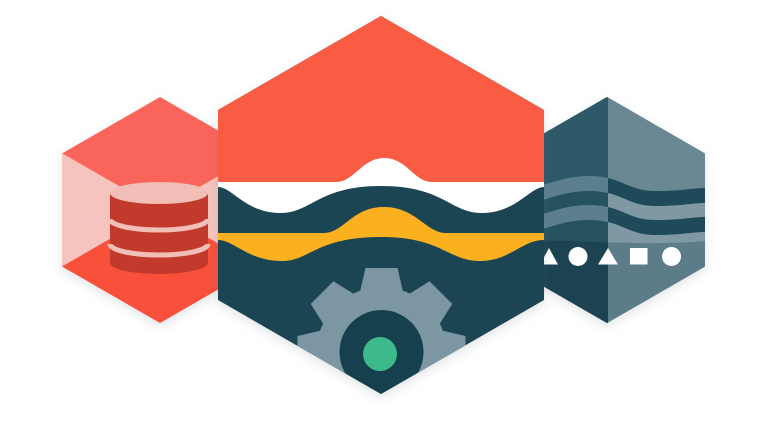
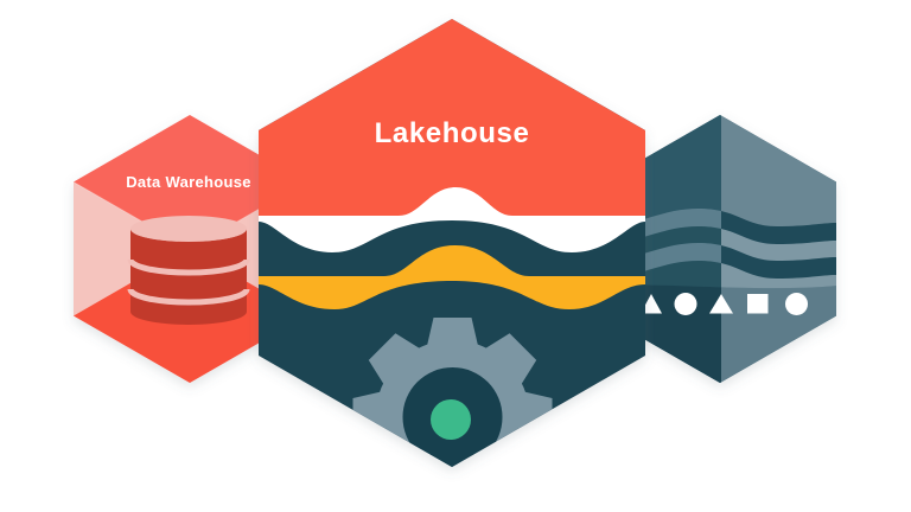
+ Data Warehouse
+ Lakehouse
